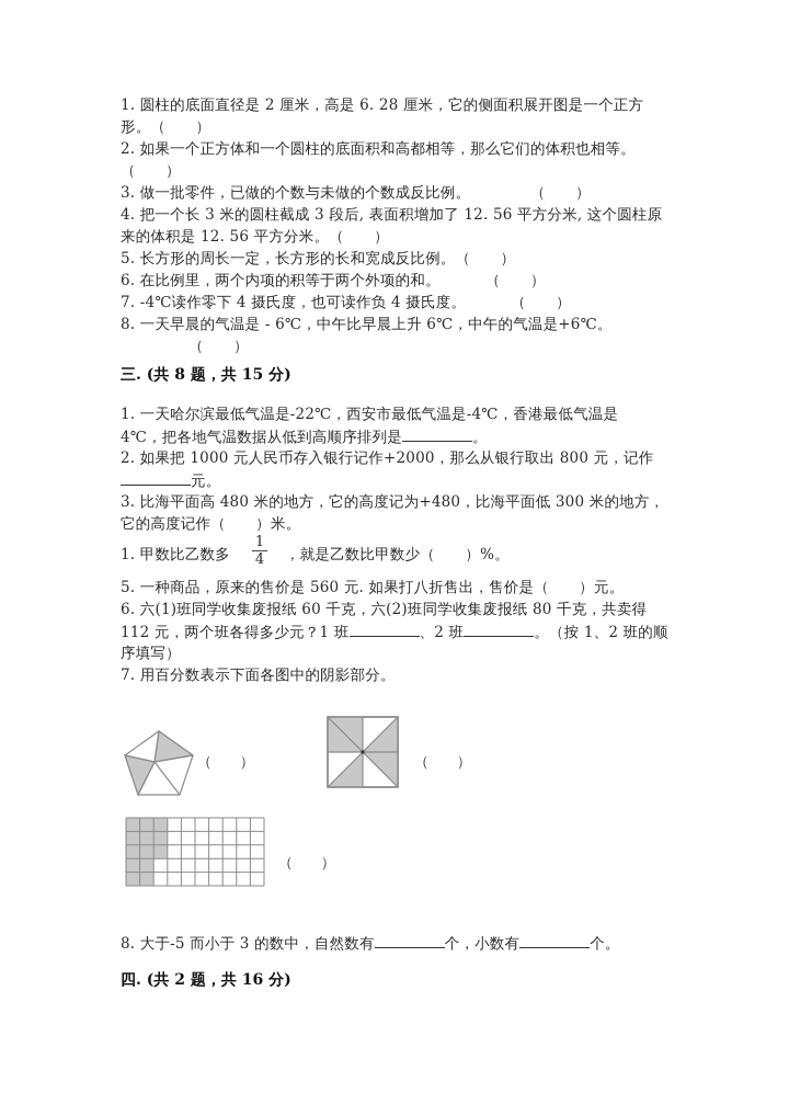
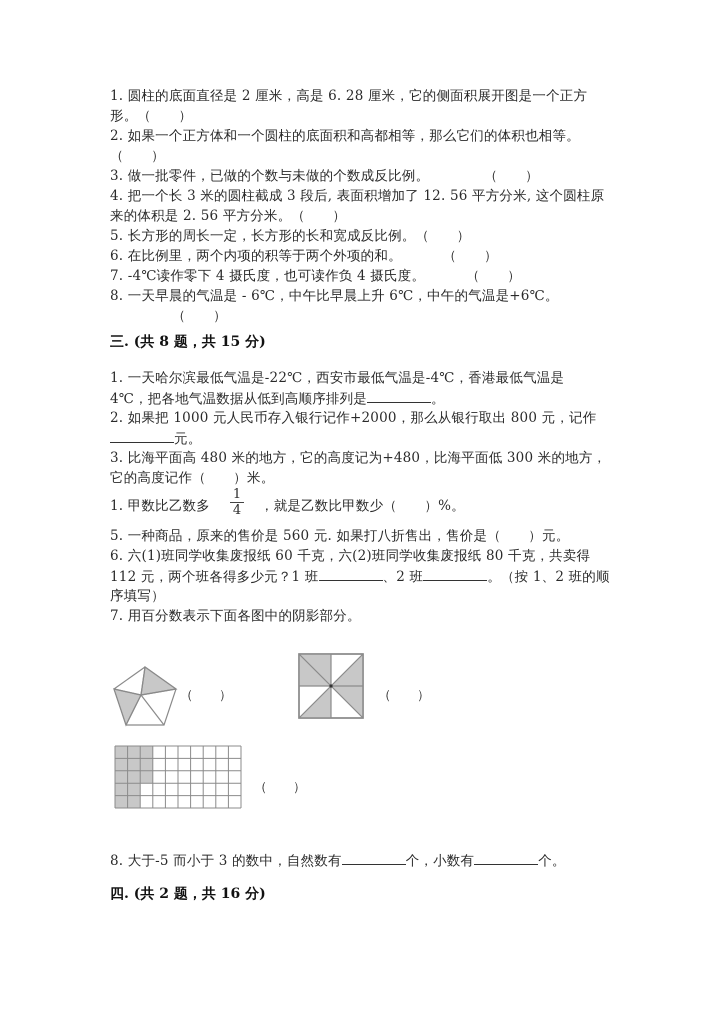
  1. 圆柱的底面直径是 2 厘米，高是 6. 28 厘米，它的侧面积展开图是一个正方
  形。（ ）
  2. 如果一个正方体和一个圆柱的底面积和高都相等，那么它们的体积也相等。
  （ ）
  3. 做一批零件，已做的个数与未做的个数成反比例。 （ ）
  4. 把一个长 3 米的圆柱截成 3 段后, 表面积增加了 12. 56 平方分米, 这个圆柱原
- 来的体积是 12. 56 平方分米。（ ）
+ 来的体积是 2. 56 平方分米。（ ）
  5. 长方形的周长一定，长方形的长和宽成反比例。（ ）
  6. 在比例里，两个内项的积等于两个外项的和。 （ ）
  7. -4℃读作零下 4 摄氏度，也可读作负 4 摄氏度。 （ ）
  8. 一天早晨的气温是 - 6℃，中午比早晨上升 6℃，中午的气温是+6℃。
  （ ）
  三. (共 8 题，共 15 分)
  1. 一天哈尔滨最低气温是-22℃，西安市最低气温是-4℃，香港最低气温是
  4℃，把各地气温数据从低到高顺序排列是 。
  2. 如果把 1000 元人民币存入银行记作+2000，那么从银行取出 800 元，记作
  元。
  3. 比海平面高 480 米的地方，它的高度记为+480，比海平面低 300 米的地方，
  它的高度记作（ ）米。
  1. 甲数比乙数多
  1
  4
  ，就是乙数比甲数少（ ）%。
  5. 一种商品，原来的售价是 560 元. 如果打八折售出，售价是（ ）元。
  6. 六(1)班同学收集废报纸 60 千克，六(2)班同学收集废报纸 80 千克，共卖得
  112 元，两个班各得多少元？1 班 、2 班 。（按 1、2 班的顺
  序填写）
  7. 用百分数表示下面各图中的阴影部分。
  （ ）
  （ ）
  （ ）
  8. 大于-5 而小于 3 的数中，自然数有 个，小数有 个。
  四. (共 2 题，共 16 分)
